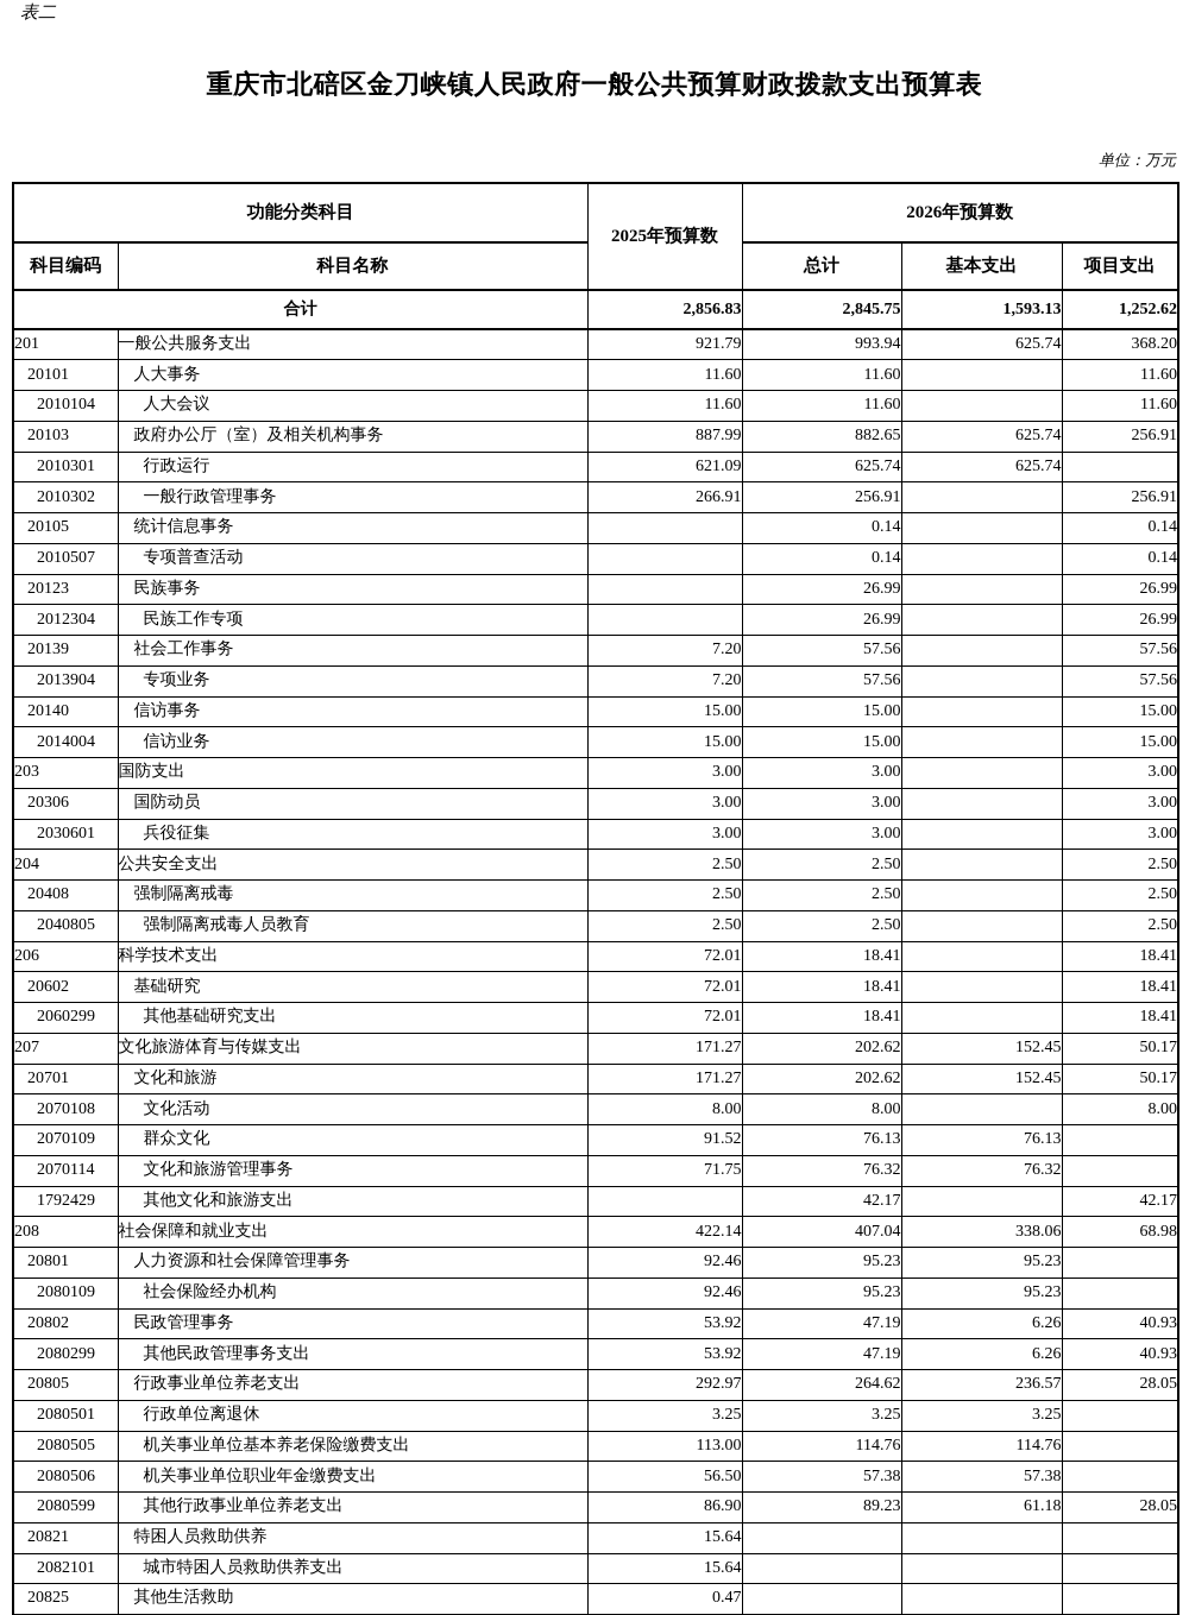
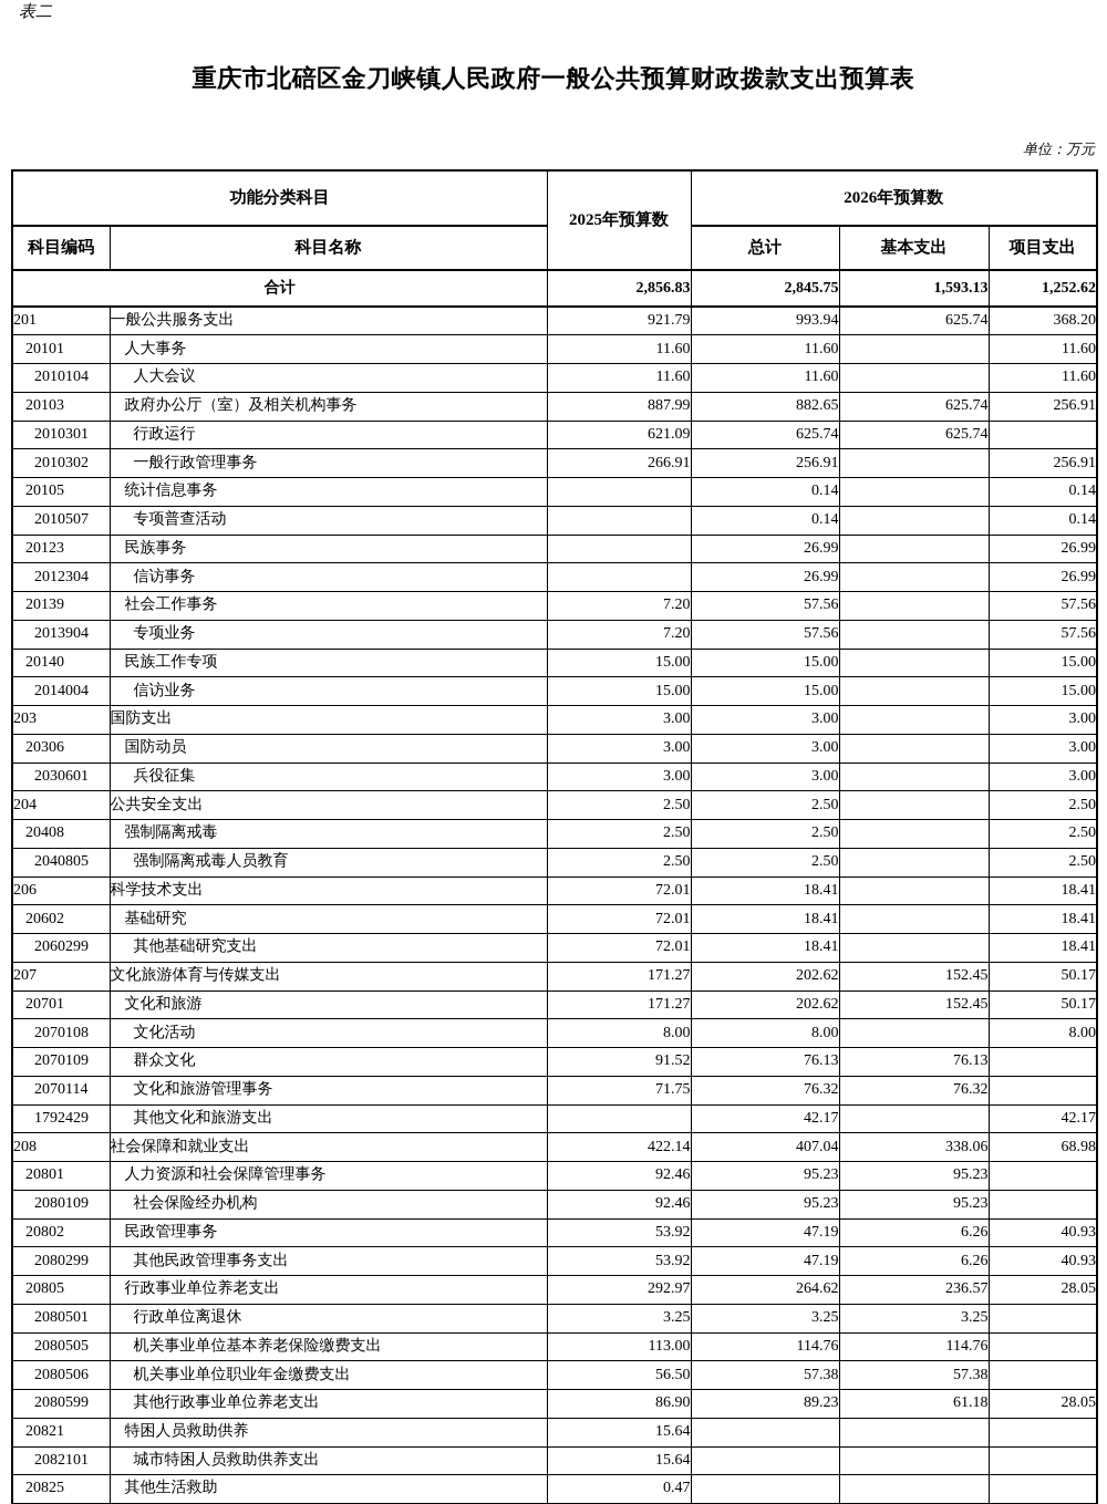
  表二
  重庆市北碚区金刀峡镇人民政府一般公共预算财政拨款支出预算表
  单位：万元
  功能分类科目	2025年预算数	2026年预算数
  科目编码	科目名称	总计	基本支出	项目支出
  合计	2,856.83	2,845.75	1,593.13	1,252.62
  201	一般公共服务支出	921.79	993.94	625.74	368.20
  20101	人大事务	11.60	11.60		11.60
  2010104	人大会议	11.60	11.60		11.60
  20103	政府办公厅（室）及相关机构事务	887.99	882.65	625.74	256.91
  2010301	行政运行	621.09	625.74	625.74
  2010302	一般行政管理事务	266.91	256.91		256.91
  20105	统计信息事务		0.14		0.14
  2010507	专项普查活动		0.14		0.14
  20123	民族事务		26.99		26.99
- 2012304	民族工作专项		26.99		26.99
+ 2012304	信访事务		26.99		26.99
  20139	社会工作事务	7.20	57.56		57.56
  2013904	专项业务	7.20	57.56		57.56
- 20140	信访事务	15.00	15.00		15.00
+ 20140	民族工作专项	15.00	15.00		15.00
  2014004	信访业务	15.00	15.00		15.00
  203	国防支出	3.00	3.00		3.00
  20306	国防动员	3.00	3.00		3.00
  2030601	兵役征集	3.00	3.00		3.00
  204	公共安全支出	2.50	2.50		2.50
  20408	强制隔离戒毒	2.50	2.50		2.50
  2040805	强制隔离戒毒人员教育	2.50	2.50		2.50
  206	科学技术支出	72.01	18.41		18.41
  20602	基础研究	72.01	18.41		18.41
  2060299	其他基础研究支出	72.01	18.41		18.41
  207	文化旅游体育与传媒支出	171.27	202.62	152.45	50.17
  20701	文化和旅游	171.27	202.62	152.45	50.17
  2070108	文化活动	8.00	8.00		8.00
  2070109	群众文化	91.52	76.13	76.13
  2070114	文化和旅游管理事务	71.75	76.32	76.32
  1792429	其他文化和旅游支出		42.17		42.17
  208	社会保障和就业支出	422.14	407.04	338.06	68.98
  20801	人力资源和社会保障管理事务	92.46	95.23	95.23
  2080109	社会保险经办机构	92.46	95.23	95.23
  20802	民政管理事务	53.92	47.19	6.26	40.93
  2080299	其他民政管理事务支出	53.92	47.19	6.26	40.93
  20805	行政事业单位养老支出	292.97	264.62	236.57	28.05
  2080501	行政单位离退休	3.25	3.25	3.25
  2080505	机关事业单位基本养老保险缴费支出	113.00	114.76	114.76
  2080506	机关事业单位职业年金缴费支出	56.50	57.38	57.38
  2080599	其他行政事业单位养老支出	86.90	89.23	61.18	28.05
  20821	特困人员救助供养	15.64
  2082101	城市特困人员救助供养支出	15.64
  20825	其他生活救助	0.47
